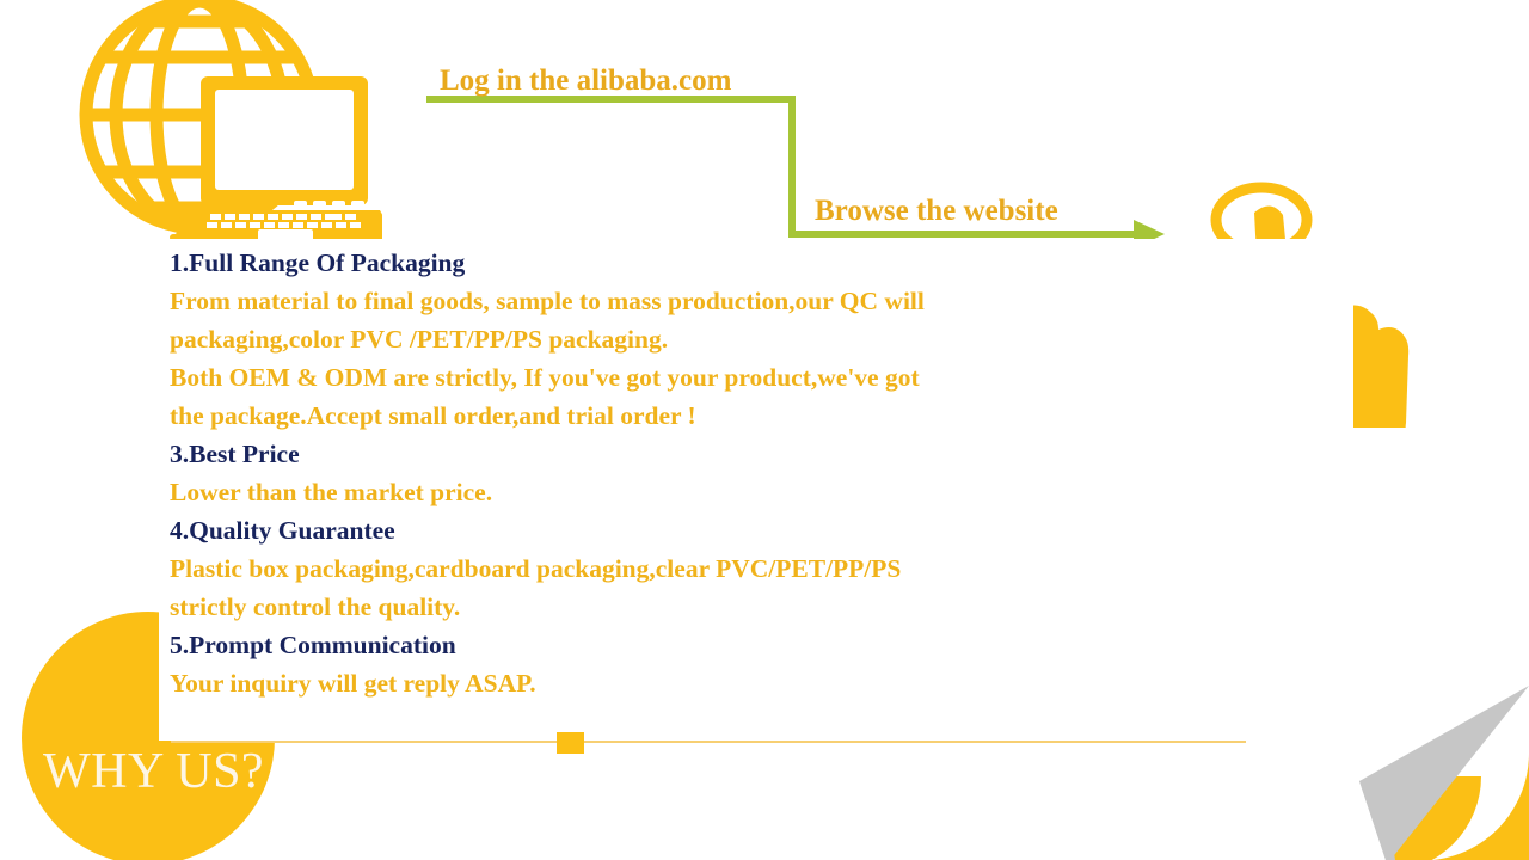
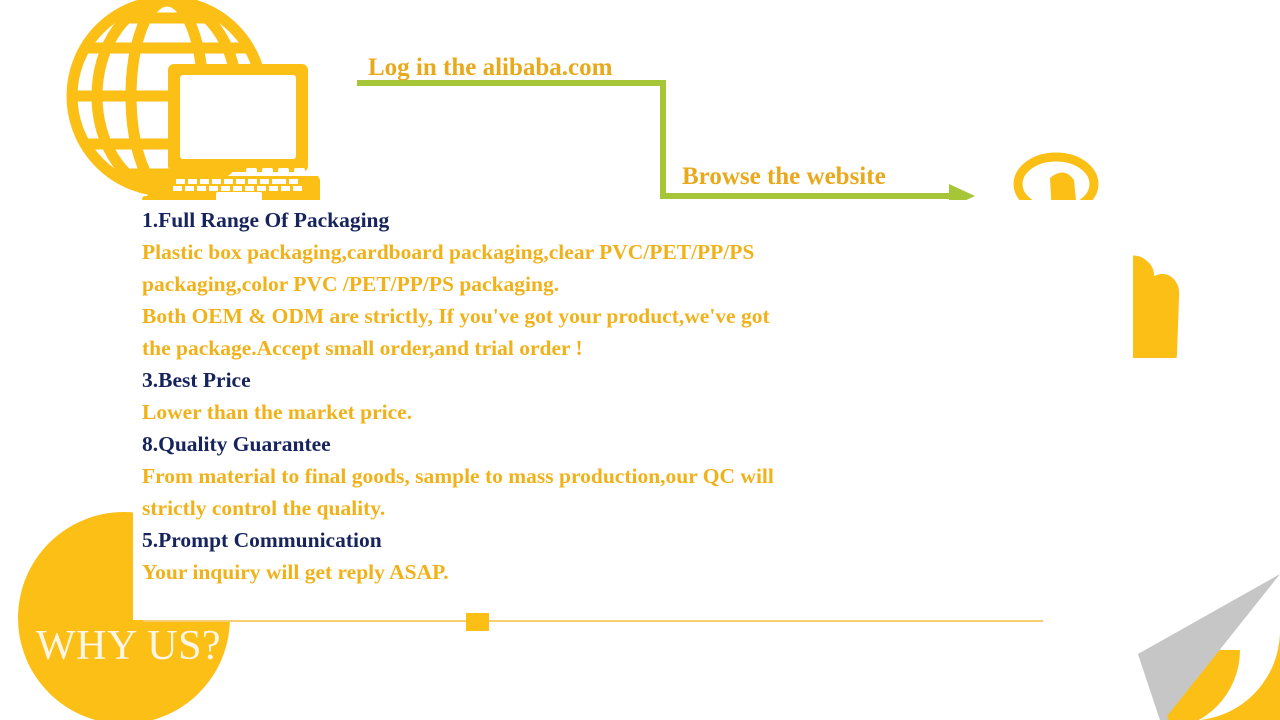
  Log in the alibaba.com
  Browse the website
  1.Full Range Of Packaging
- From material to final goods, sample to mass production,our QC will
+ Plastic box packaging,cardboard packaging,clear PVC/PET/PP/PS
  packaging,color PVC /PET/PP/PS packaging.
  Both OEM & ODM are strictly, If you've got your product,we've got
  the package.Accept small order,and trial order !
  3.Best Price
  Lower than the market price.
- 4.Quality Guarantee
+ 8.Quality Guarantee
- Plastic box packaging,cardboard packaging,clear PVC/PET/PP/PS
+ From material to final goods, sample to mass production,our QC will
  strictly control the quality.
  5.Prompt Communication
  Your inquiry will get reply ASAP.
  WHY US?
